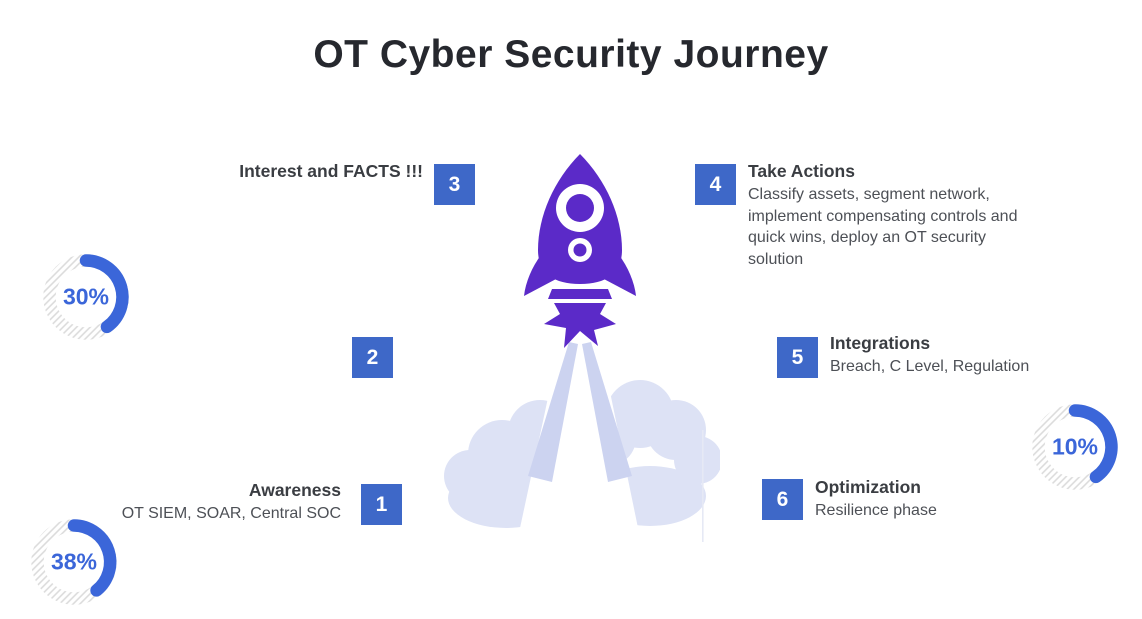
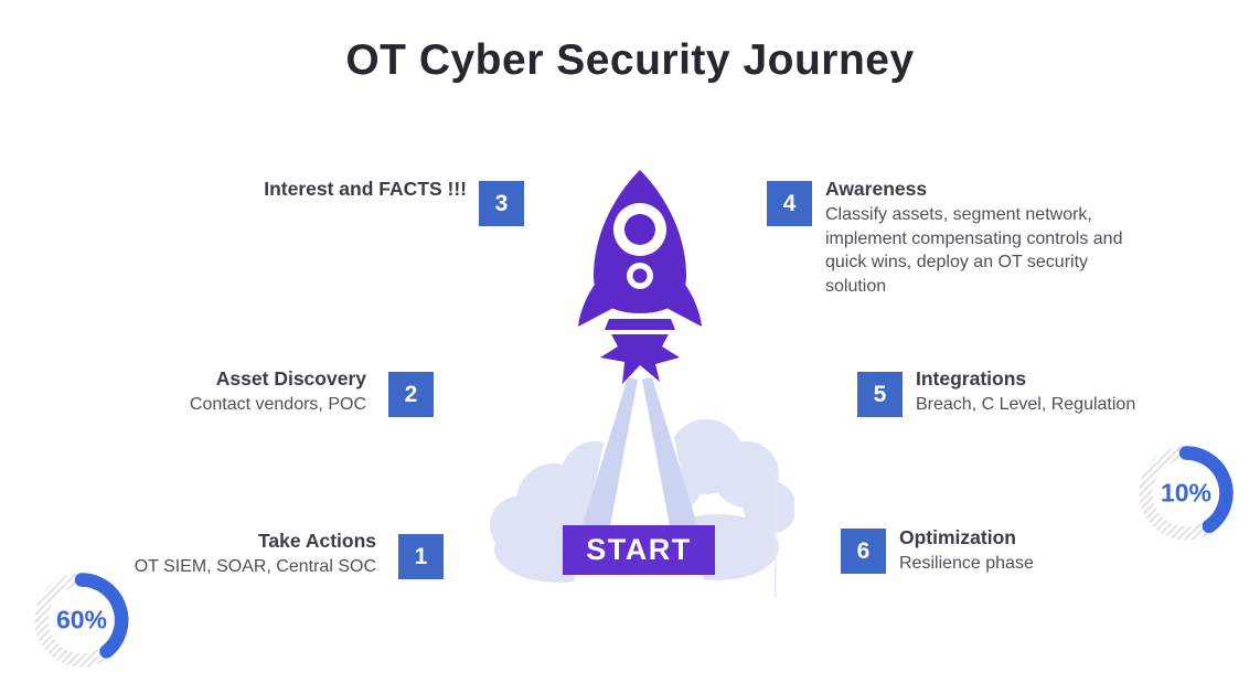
  OT Cyber Security Journey
  Interest and FACTS !!!
  3
+ Asset Discovery
+ Contact vendors, POC
  2
- Awareness
+ Take Actions
  OT SIEM, SOAR, Central SOC
  1
  4
- Take Actions
+ Awareness
  Classify assets, segment network, implement compensating controls and quick wins, deploy an OT security solution
  5
  Integrations
  Breach, C Level, Regulation
  6
  Optimization
  Resilience phase
- 30%
- 38%
+ 60%
  10%
+ START
